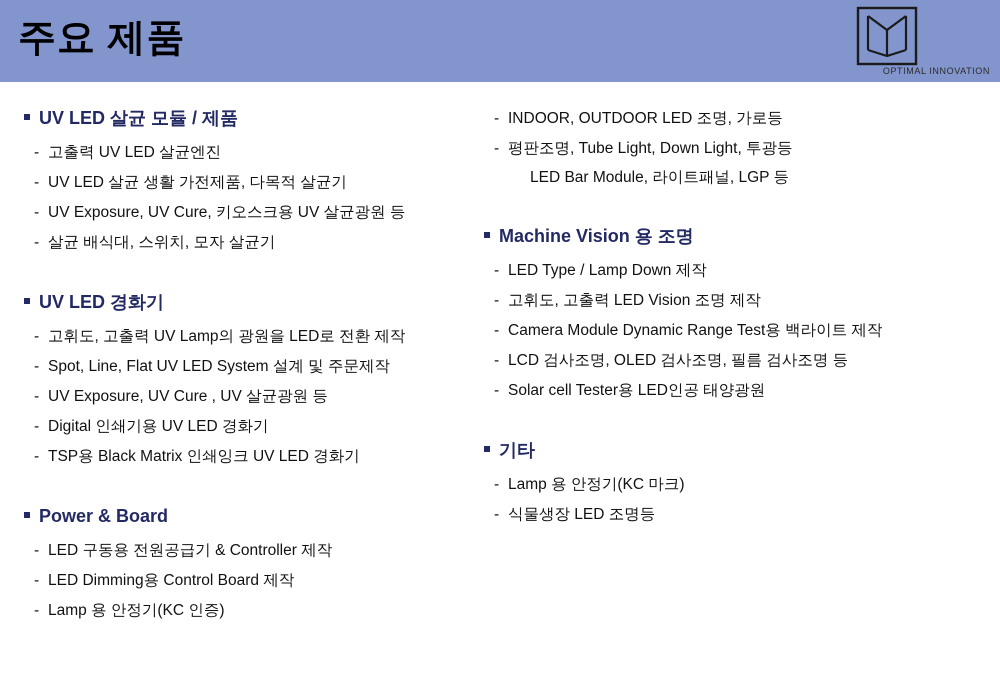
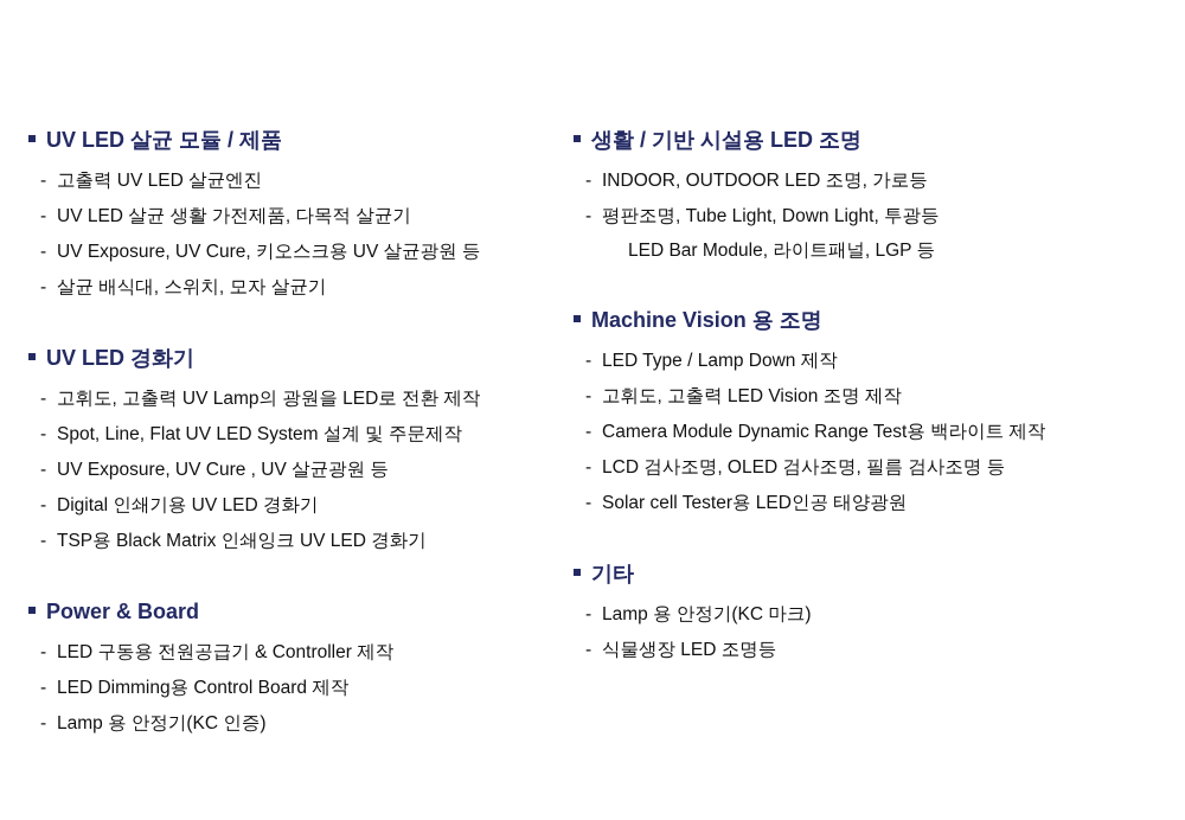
- 주요 제품
- OPTIMAL INNOVATION
  UV LED 살균 모듈 / 제품
  -
  고출력 UV LED 살균엔진
  -
  UV LED 살균 생활 가전제품, 다목적 살균기
  -
  UV Exposure, UV Cure, 키오스크용 UV 살균광원 등
  -
  살균 배식대, 스위치, 모자 살균기
  UV LED 경화기
  -
  고휘도, 고출력 UV Lamp의 광원을 LED로 전환 제작
  -
  Spot, Line, Flat UV LED System 설계 및 주문제작
  -
  UV Exposure, UV Cure , UV 살균광원 등
  -
  Digital 인쇄기용 UV LED 경화기
  -
  TSP용 Black Matrix 인쇄잉크 UV LED 경화기
  Power & Board
  -
  LED 구동용 전원공급기 & Controller 제작
  -
  LED Dimming용 Control Board 제작
  -
  Lamp 용 안정기(KC 인증)
+ 생활 / 기반 시설용 LED 조명
  -
  INDOOR, OUTDOOR LED 조명, 가로등
  -
  평판조명, Tube Light, Down Light, 투광등
  LED Bar Module, 라이트패널, LGP 등
  Machine Vision 용 조명
  -
  LED Type / Lamp Down 제작
  -
  고휘도, 고출력 LED Vision 조명 제작
  -
  Camera Module Dynamic Range Test용 백라이트 제작
  -
  LCD 검사조명, OLED 검사조명, 필름 검사조명 등
  -
  Solar cell Tester용 LED인공 태양광원
  기타
  -
  Lamp 용 안정기(KC 마크)
  -
  식물생장 LED 조명등
